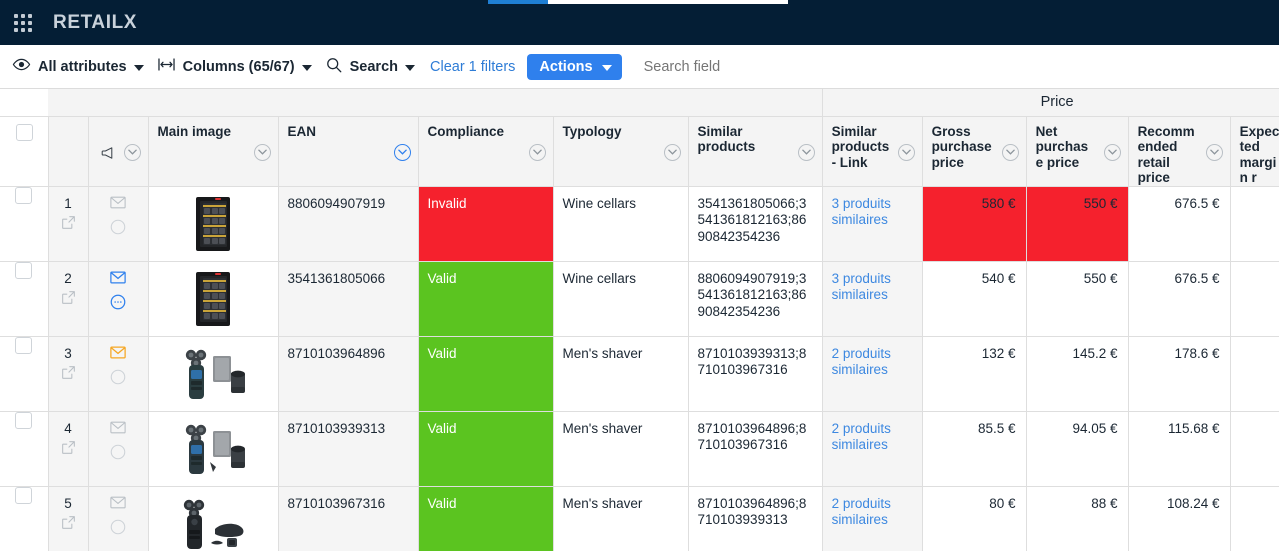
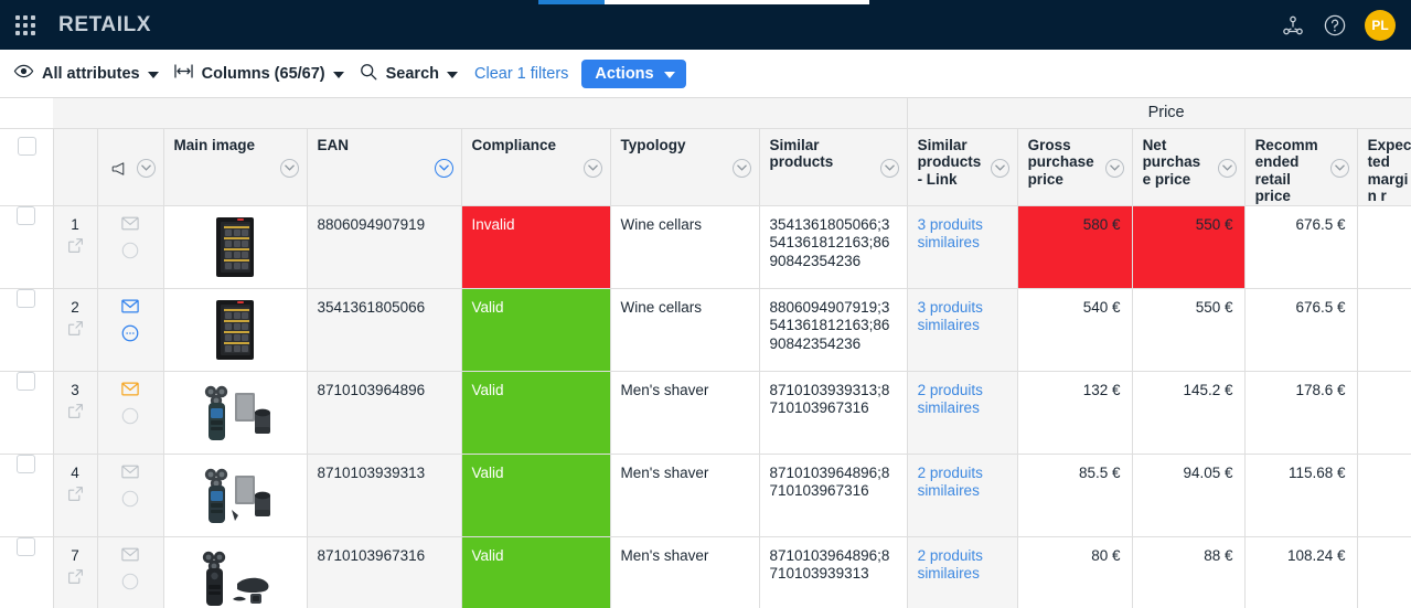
  RETAILX
+ PL
  All attributes
  Columns (65/67)
  Search
  Clear 1 filters
  Actions
- Search field
  		Price
  			Main image	EAN	Compliance	Typology	Similar products	Similar products - Link	Gross purchase price	Net purchase price	Recommended retail price	Expected margin r
  	1			8806094907919	Invalid	Wine cellars	3541361805066;3541361812163;8690842354236	3 produits similaires	580 €	550 €	676.5 €
  	2			3541361805066	Valid	Wine cellars	8806094907919;3541361812163;8690842354236	3 produits similaires	540 €	550 €	676.5 €
  	3			8710103964896	Valid	Men's shaver	8710103939313;8710103967316	2 produits similaires	132 €	145.2 €	178.6 €
  	4			8710103939313	Valid	Men's shaver	8710103964896;8710103967316	2 produits similaires	85.5 €	94.05 €	115.68 €
- 	5			8710103967316	Valid	Men's shaver	8710103964896;8710103939313	2 produits similaires	80 €	88 €	108.24 €
+ 	7			8710103967316	Valid	Men's shaver	8710103964896;8710103939313	2 produits similaires	80 €	88 €	108.24 €
